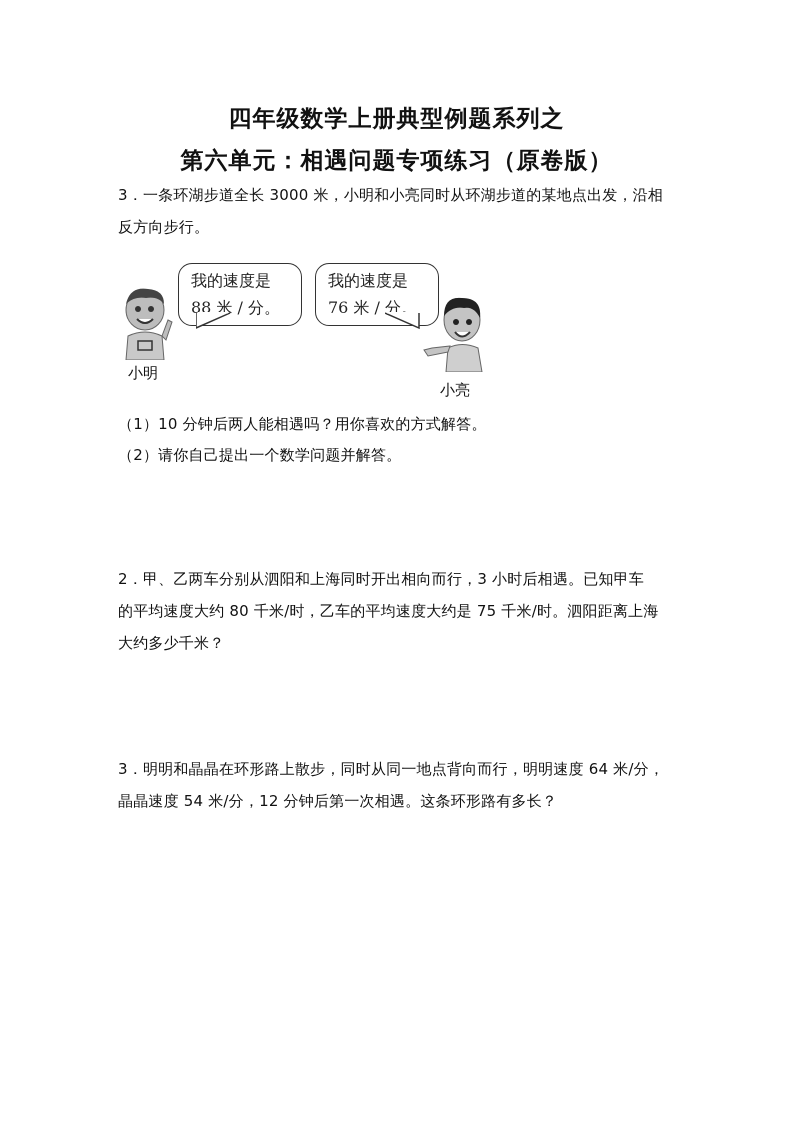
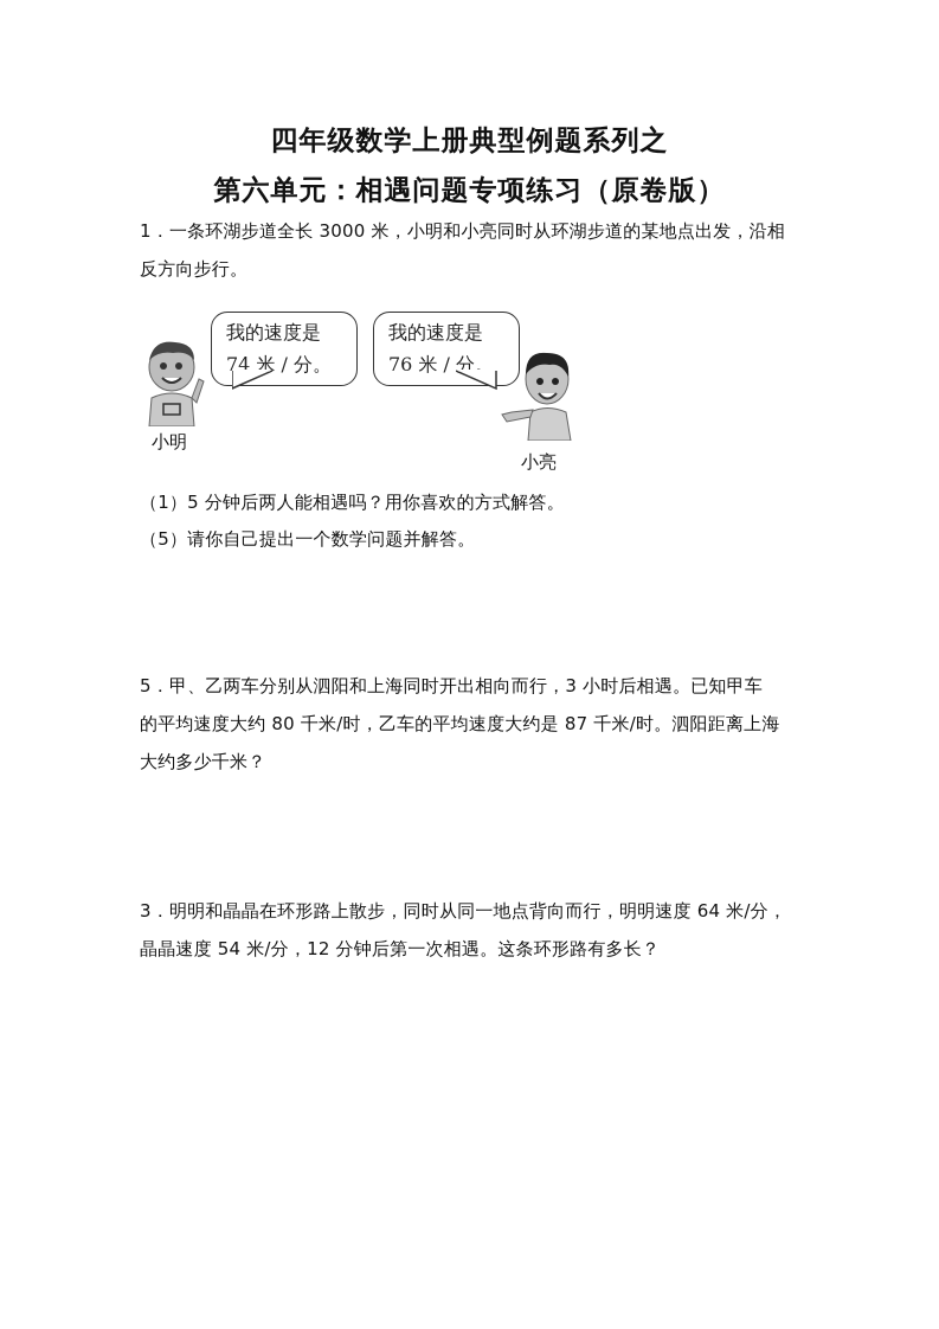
  四年级数学上册典型例题系列之
  第六单元：相遇问题专项练习（原卷版）
- 3．一条环湖步道全长 3000 米，小明和小亮同时从环湖步道的某地点出发，沿相
+ 1．一条环湖步道全长 3000 米，小明和小亮同时从环湖步道的某地点出发，沿相
  反方向步行。
  小明
  我的速度是
- 88 米 / 分。
+ 74 米 / 分。
  我的速度是
  76 米 / 分。
  小亮
- （1）10 分钟后两人能相遇吗？用你喜欢的方式解答。
+ （1）5 分钟后两人能相遇吗？用你喜欢的方式解答。
- （2）请你自己提出一个数学问题并解答。
+ （5）请你自己提出一个数学问题并解答。
- 2．甲、乙两车分别从泗阳和上海同时开出相向而行，3 小时后相遇。已知甲车
+ 5．甲、乙两车分别从泗阳和上海同时开出相向而行，3 小时后相遇。已知甲车
- 的平均速度大约 80 千米/时，乙车的平均速度大约是 75 千米/时。泗阳距离上海
+ 的平均速度大约 80 千米/时，乙车的平均速度大约是 87 千米/时。泗阳距离上海
  大约多少千米？
  3．明明和晶晶在环形路上散步，同时从同一地点背向而行，明明速度 64 米/分，
  晶晶速度 54 米/分，12 分钟后第一次相遇。这条环形路有多长？
